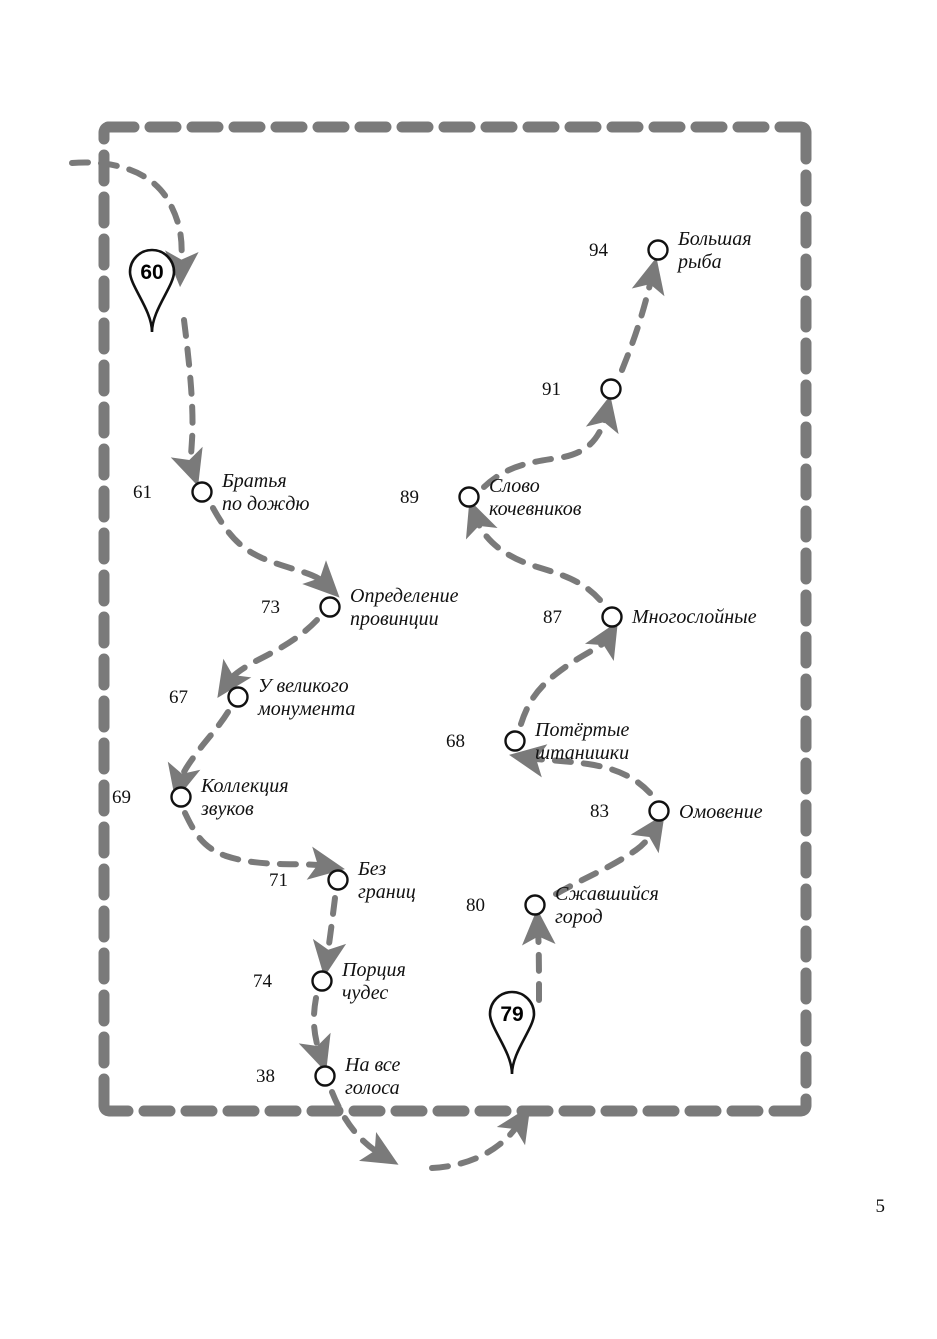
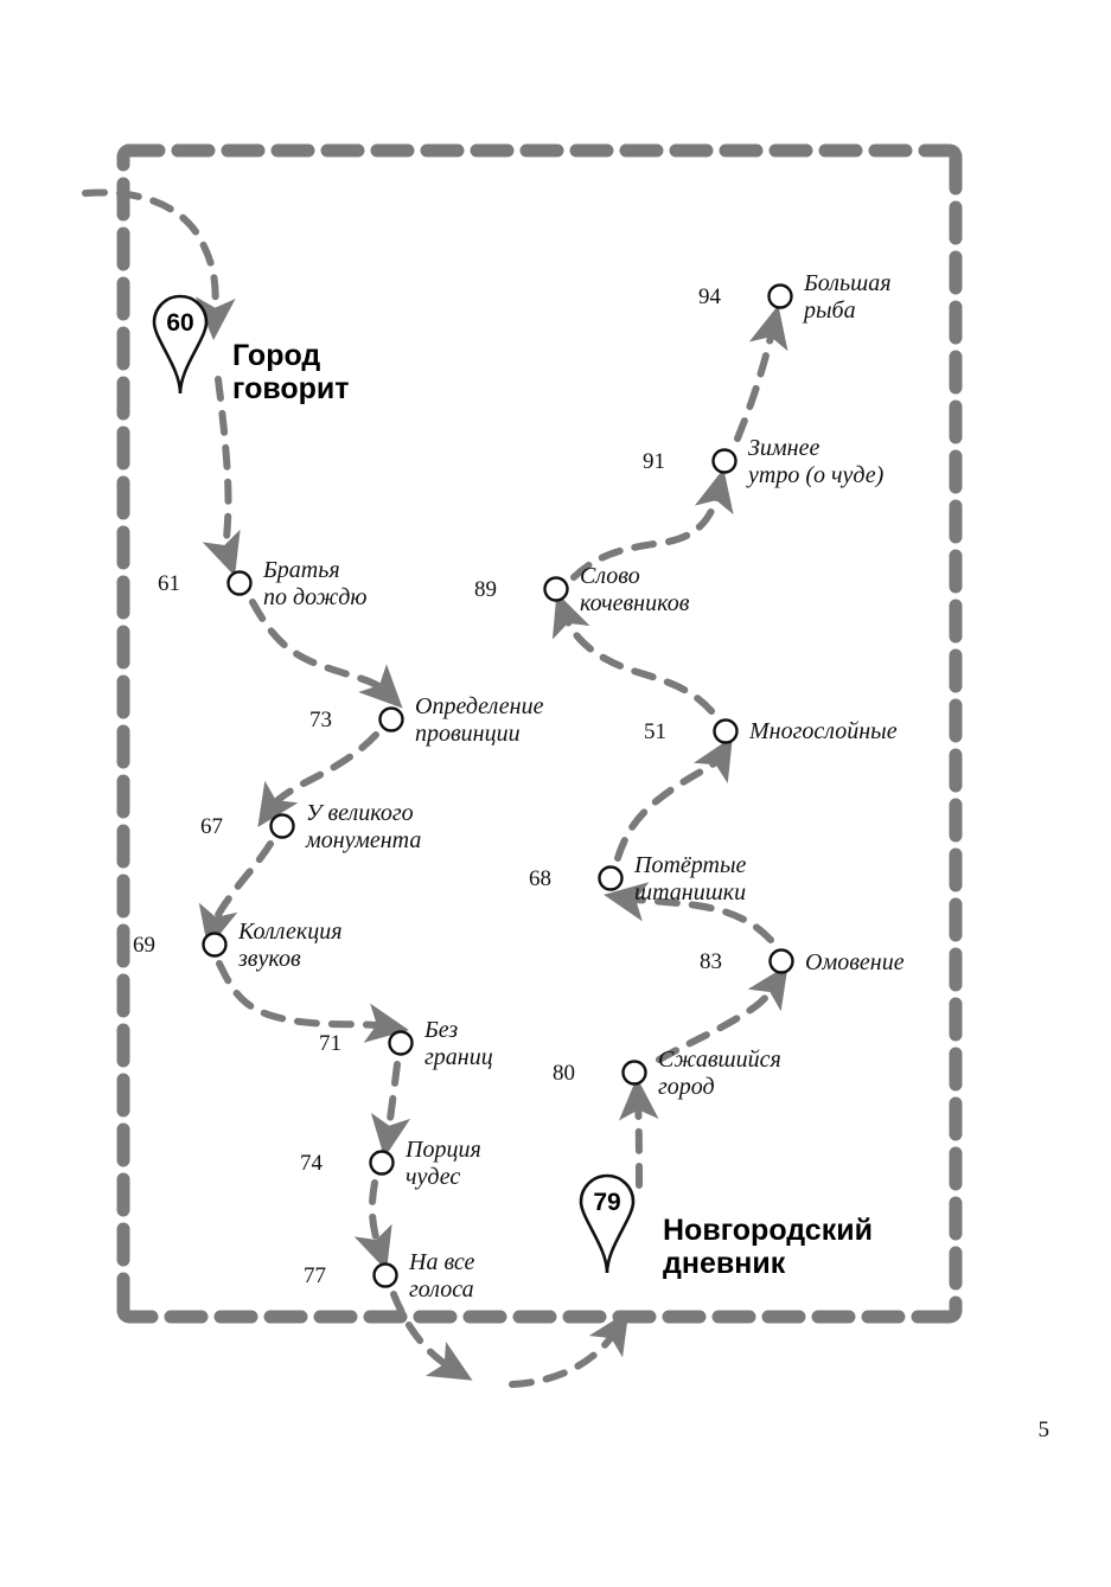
  60
+ Город
+ говорит
  79
+ Новгородский
+ дневник
  94
  91
  89
- 87
+ 51
  68
  83
  80
  61
  73
  67
  69
  71
  74
- 38
+ 77
  Большая
  рыба
+ Зимнее
+ утро (о чуде)
  Слово
  кочевников
  Многослойные
  Потёртые
  штанишки
  Омовение
  Сжавшийся
  город
  Братья
  по дождю
  Определение
  провинции
  У великого
  монумента
  Коллекция
  звуков
  Без
  границ
  Порция
  чудес
  На все
  голоса
  5
